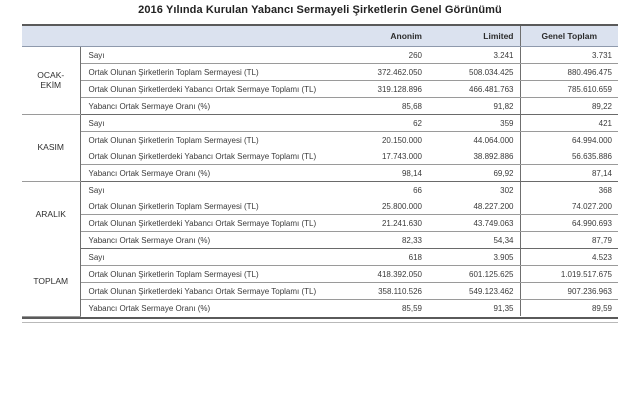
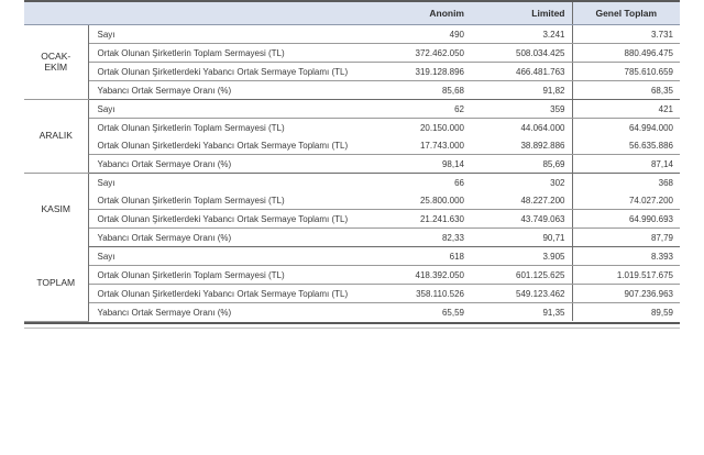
- 2016 Yılında Kurulan Yabancı Sermayeli Şirketlerin Genel Görünümü
  		Anonim	Limited	Genel Toplam
- OCAK- EKİM	Sayı	260	3.241	3.731
+ OCAK- EKİM	Sayı	490	3.241	3.731
  Ortak Olunan Şirketlerin Toplam Sermayesi (TL)	372.462.050	508.034.425	880.496.475
  Ortak Olunan Şirketlerdeki Yabancı Ortak Sermaye Toplamı (TL)	319.128.896	466.481.763	785.610.659
- Yabancı Ortak Sermaye Oranı (%)	85,68	91,82	89,22
+ Yabancı Ortak Sermaye Oranı (%)	85,68	91,82	68,35
- KASIM	Sayı	62	359	421
+ ARALIK	Sayı	62	359	421
  Ortak Olunan Şirketlerin Toplam Sermayesi (TL)	20.150.000	44.064.000	64.994.000
  Ortak Olunan Şirketlerdeki Yabancı Ortak Sermaye Toplamı (TL)	17.743.000	38.892.886	56.635.886
- Yabancı Ortak Sermaye Oranı (%)	98,14	69,92	87,14
+ Yabancı Ortak Sermaye Oranı (%)	98,14	85,69	87,14
- ARALIK	Sayı	66	302	368
+ KASIM	Sayı	66	302	368
  Ortak Olunan Şirketlerin Toplam Sermayesi (TL)	25.800.000	48.227.200	74.027.200
  Ortak Olunan Şirketlerdeki Yabancı Ortak Sermaye Toplamı (TL)	21.241.630	43.749.063	64.990.693
- Yabancı Ortak Sermaye Oranı (%)	82,33	54,34	87,79
+ Yabancı Ortak Sermaye Oranı (%)	82,33	90,71	87,79
- TOPLAM	Sayı	618	3.905	4.523
+ TOPLAM	Sayı	618	3.905	8.393
  Ortak Olunan Şirketlerin Toplam Sermayesi (TL)	418.392.050	601.125.625	1.019.517.675
  Ortak Olunan Şirketlerdeki Yabancı Ortak Sermaye Toplamı (TL)	358.110.526	549.123.462	907.236.963
- Yabancı Ortak Sermaye Oranı (%)	85,59	91,35	89,59
+ Yabancı Ortak Sermaye Oranı (%)	65,59	91,35	89,59
